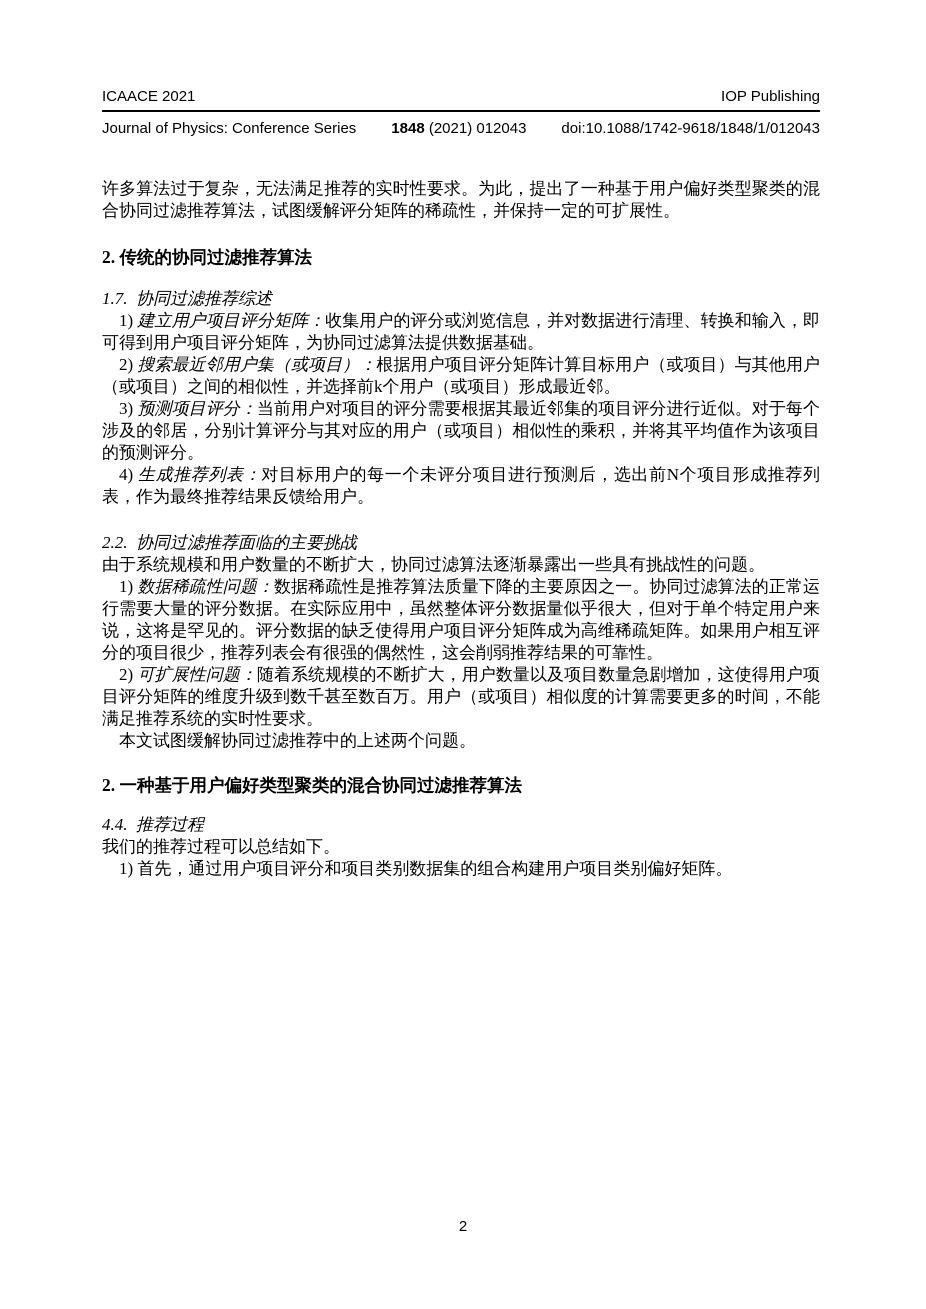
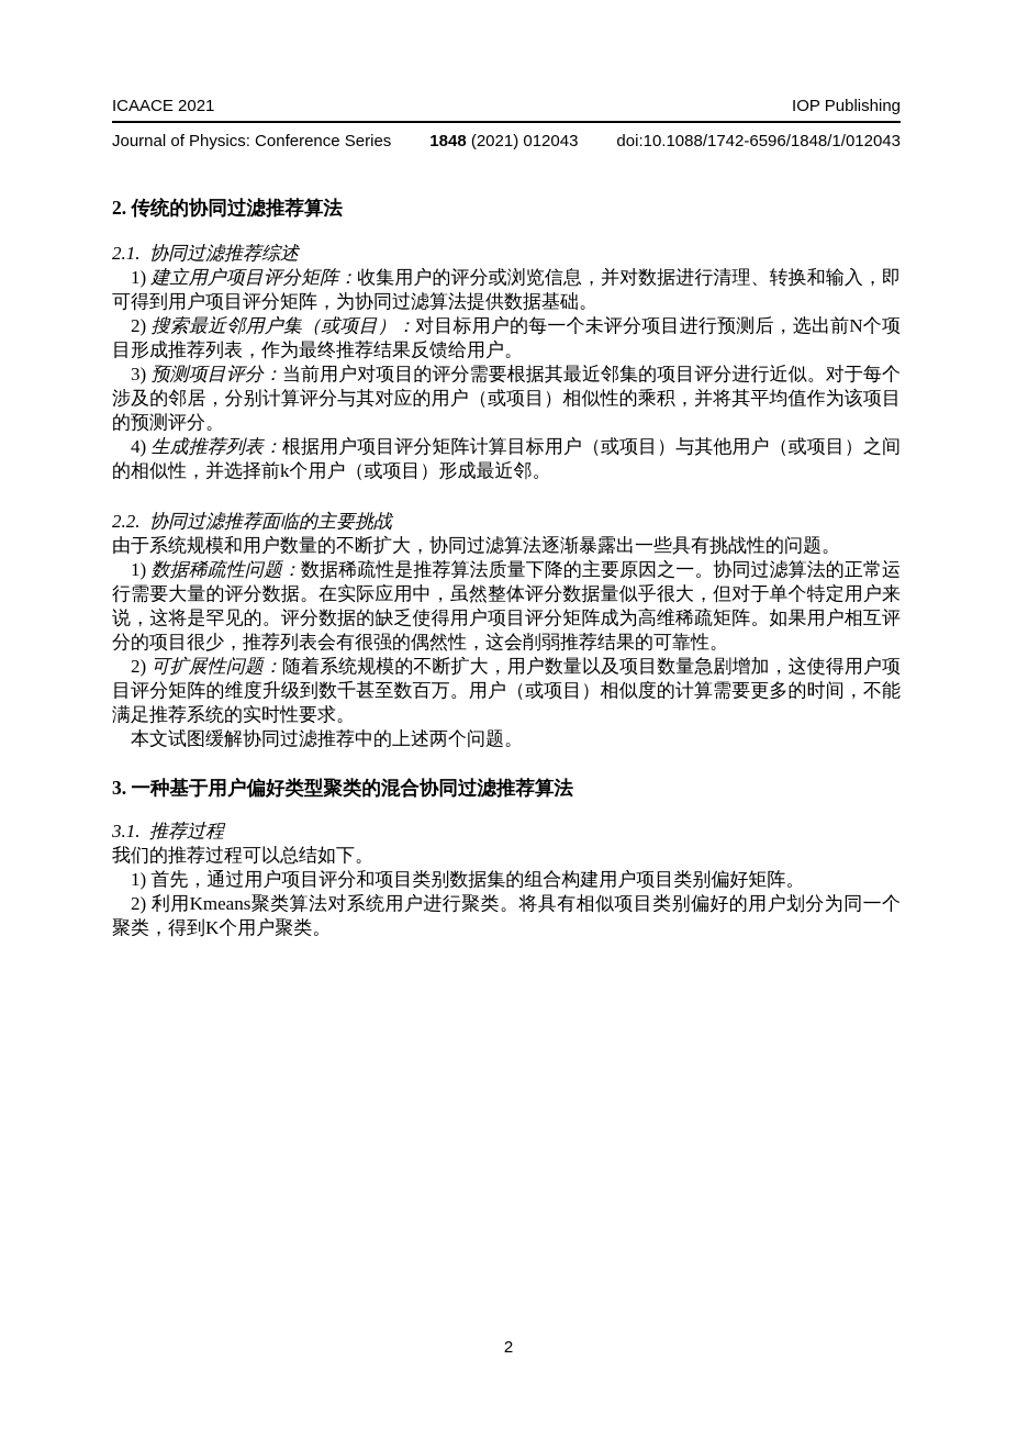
  ICAACE 2021
  IOP Publishing
  Journal of Physics: Conference Series
  1848 (2021) 012043
- doi:10.1088/1742-9618/1848/1/012043
+ doi:10.1088/1742-6596/1848/1/012043
- 许多算法过于复杂，无法满足推荐的实时性要求。为此，提出了一种基于用户偏好类型聚类的混合协同过滤推荐算法，试图缓解评分矩阵的稀疏性，并保持一定的可扩展性。
  2. 传统的协同过滤推荐算法
- 1.7. 协同过滤推荐综述
+ 2.1. 协同过滤推荐综述
  1) 建立用户项目评分矩阵：收集用户的评分或浏览信息，并对数据进行清理、转换和输入，即可得到用户项目评分矩阵，为协同过滤算法提供数据基础。
- 2) 搜索最近邻用户集（或项目）：根据用户项目评分矩阵计算目标用户（或项目）与其他用户（或项目）之间的相似性，并选择前k个用户（或项目）形成最近邻。
+ 2) 搜索最近邻用户集（或项目）：对目标用户的每一个未评分项目进行预测后，选出前N个项目形成推荐列表，作为最终推荐结果反馈给用户。
  3) 预测项目评分：当前用户对项目的评分需要根据其最近邻集的项目评分进行近似。对于每个涉及的邻居，分别计算评分与其对应的用户（或项目）相似性的乘积，并将其平均值作为该项目的预测评分。
- 4) 生成推荐列表：对目标用户的每一个未评分项目进行预测后，选出前N个项目形成推荐列表，作为最终推荐结果反馈给用户。
+ 4) 生成推荐列表：根据用户项目评分矩阵计算目标用户（或项目）与其他用户（或项目）之间的相似性，并选择前k个用户（或项目）形成最近邻。
  2.2. 协同过滤推荐面临的主要挑战
  由于系统规模和用户数量的不断扩大，协同过滤算法逐渐暴露出一些具有挑战性的问题。
  1) 数据稀疏性问题：数据稀疏性是推荐算法质量下降的主要原因之一。协同过滤算法的正常运行需要大量的评分数据。在实际应用中，虽然整体评分数据量似乎很大，但对于单个特定用户来说，这将是罕见的。评分数据的缺乏使得用户项目评分矩阵成为高维稀疏矩阵。如果用户相互评分的项目很少，推荐列表会有很强的偶然性，这会削弱推荐结果的可靠性。
  2) 可扩展性问题：随着系统规模的不断扩大，用户数量以及项目数量急剧增加，这使得用户项目评分矩阵的维度升级到数千甚至数百万。用户（或项目）相似度的计算需要更多的时间，不能满足推荐系统的实时性要求。
  本文试图缓解协同过滤推荐中的上述两个问题。
- 2. 一种基于用户偏好类型聚类的混合协同过滤推荐算法
+ 3. 一种基于用户偏好类型聚类的混合协同过滤推荐算法
- 4.4. 推荐过程
+ 3.1. 推荐过程
  我们的推荐过程可以总结如下。
  1) 首先，通过用户项目评分和项目类别数据集的组合构建用户项目类别偏好矩阵。
+ 2) 利用Kmeans聚类算法对系统用户进行聚类。将具有相似项目类别偏好的用户划分为同一个聚类，得到K个用户聚类。
  2
